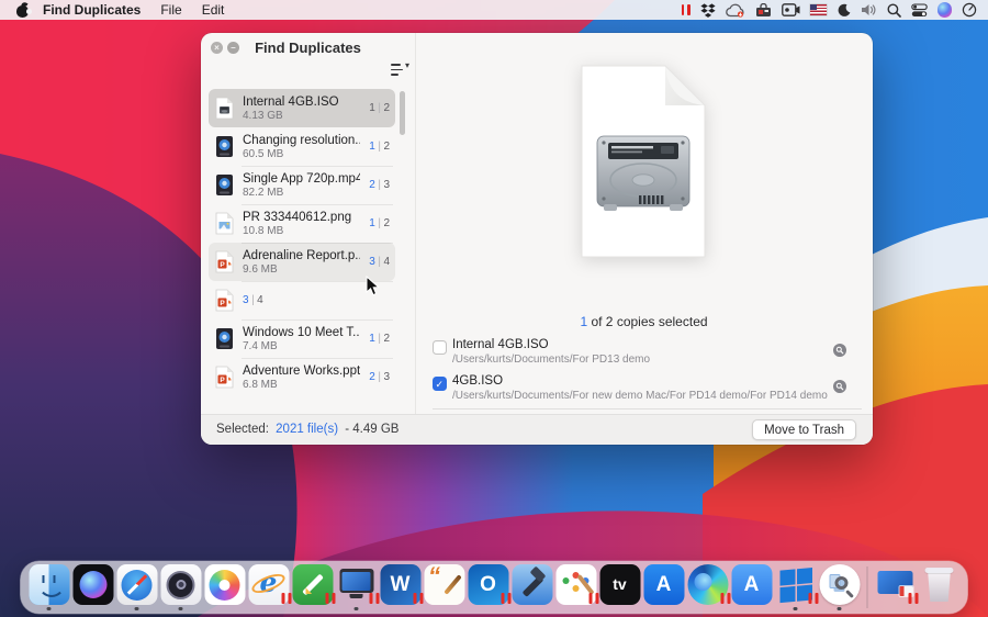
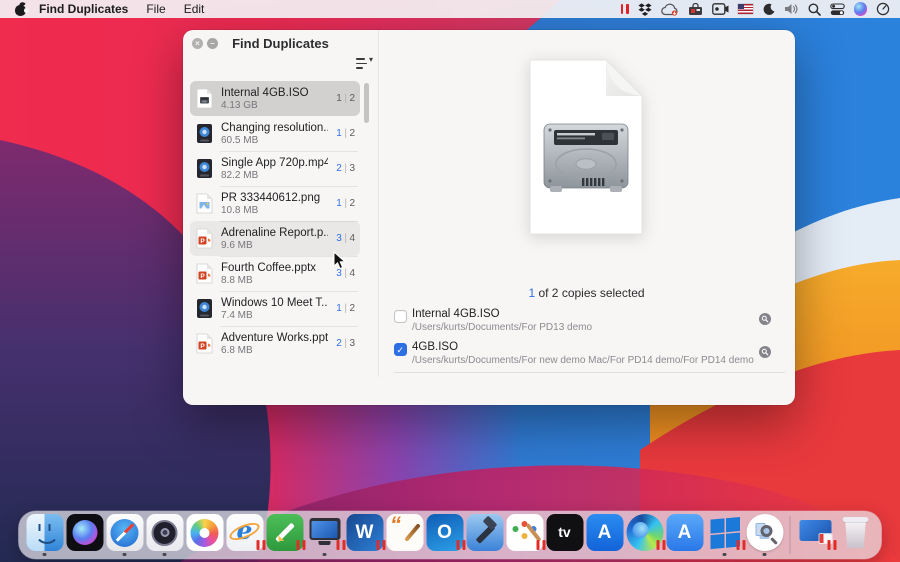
  Find Duplicates
  File
  Edit
  ×
  –
  Find Duplicates
  ▾
  Internal 4GB.ISO
  4.13 GB
  1 | 2
  Changing resolution..
  60.5 MB
  1 | 2
  Single App 720p.mp4
  82.2 MB
  2 | 3
  PR 333440612.png
  10.8 MB
  1 | 2
  Adrenaline Report.p..
  9.6 MB
  3 | 4
+ Fourth Coffee.pptx
+ 8.8 MB
  3 | 4
  Windows 10 Meet T..
  7.4 MB
  1 | 2
  Adventure Works.ppt
  6.8 MB
  2 | 3
  1 of 2 copies selected
  Internal 4GB.ISO
  /Users/kurts/Documents/For PD13 demo
  ✓
  4GB.ISO
  /Users/kurts/Documents/For new demo Mac/For PD14 demo/For PD14 demo
- Selected: 2021 file(s) - 4.49 GB
- Move to Trash
  e
  “
